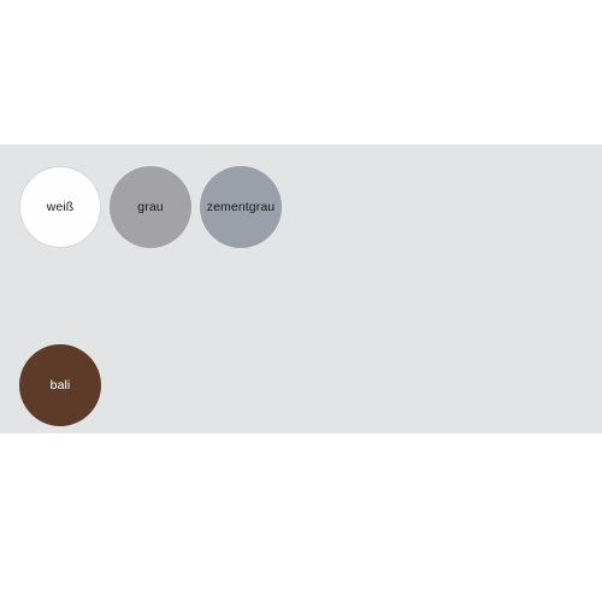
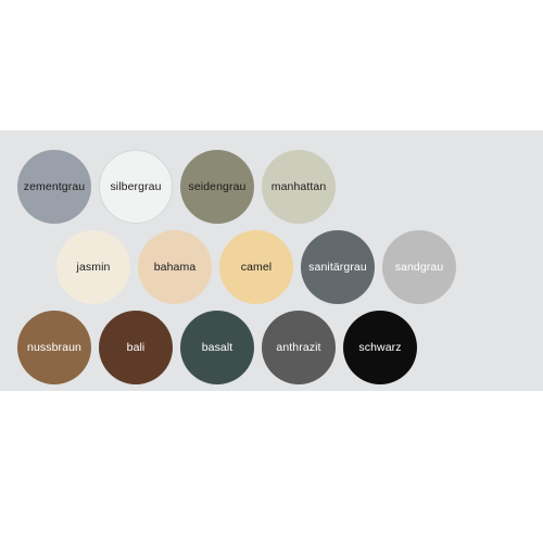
- weiß
- grau
  zementgrau
+ silbergrau
+ seidengrau
+ manhattan
+ jasmin
+ bahama
+ camel
+ sanitärgrau
+ sandgrau
+ nussbraun
  bali
+ basalt
+ anthrazit
+ schwarz
